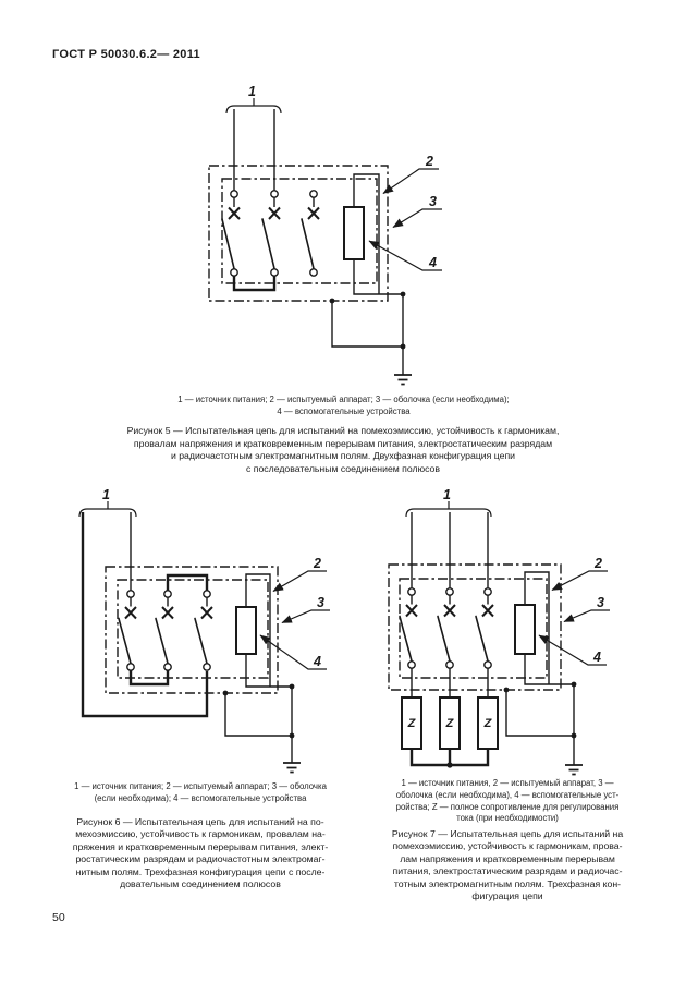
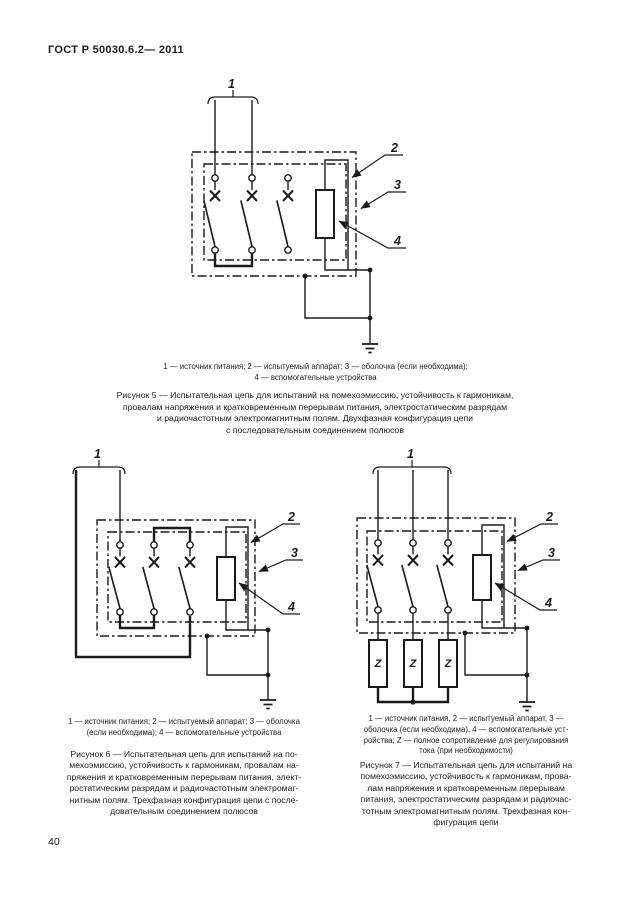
  ГОСТ Р 50030.6.2— 2011
  1
  2
  3
  4
  1 — источник питания; 2 — испытуемый аппарат; 3 — оболочка (если необходима);
  4 — вспомогательные устройства
  Рисунок 5 — Испытательная цепь для испытаний на помехоэмиссию, устойчивость к гармоникам,
  провалам напряжения и кратковременным перерывам питания, электростатическим разрядам
  и радиочастотным электромагнитным полям. Двухфазная конфигурация цепи
  с последовательным соединением полюсов
  1
  2
  3
  4
  1
  Z
  Z
  Z
  2
  3
  4
  1 — источник питания; 2 — испытуемый аппарат; 3 — оболочка
  (если необходима); 4 — вспомогательные устройства
  Рисунок 6 — Испытательная цепь для испытаний на по-
  мехоэмиссию, устойчивость к гармоникам, провалам на-
  пряжения и кратковременным перерывам питания, элект-
  ростатическим разрядам и радиочастотным электромаг-
  нитным полям. Трехфазная конфигурация цепи с после-
  довательным соединением полюсов
  1 — источник питания, 2 — испытуемый аппарат, 3 —
  оболочка (если необходима), 4 — вспомогательные уст-
  ройства; Z — полное сопротивление для регулирования
  тока (при необходимости)
  Рисунок 7 — Испытательная цепь для испытаний на
  помехоэмиссию, устойчивость к гармоникам, прова-
  лам напряжения и кратковременным перерывам
  питания, электростатическим разрядам и радиочас-
  тотным электромагнитным полям. Трехфазная кон-
  фигурация цепи
- 50
+ 40
